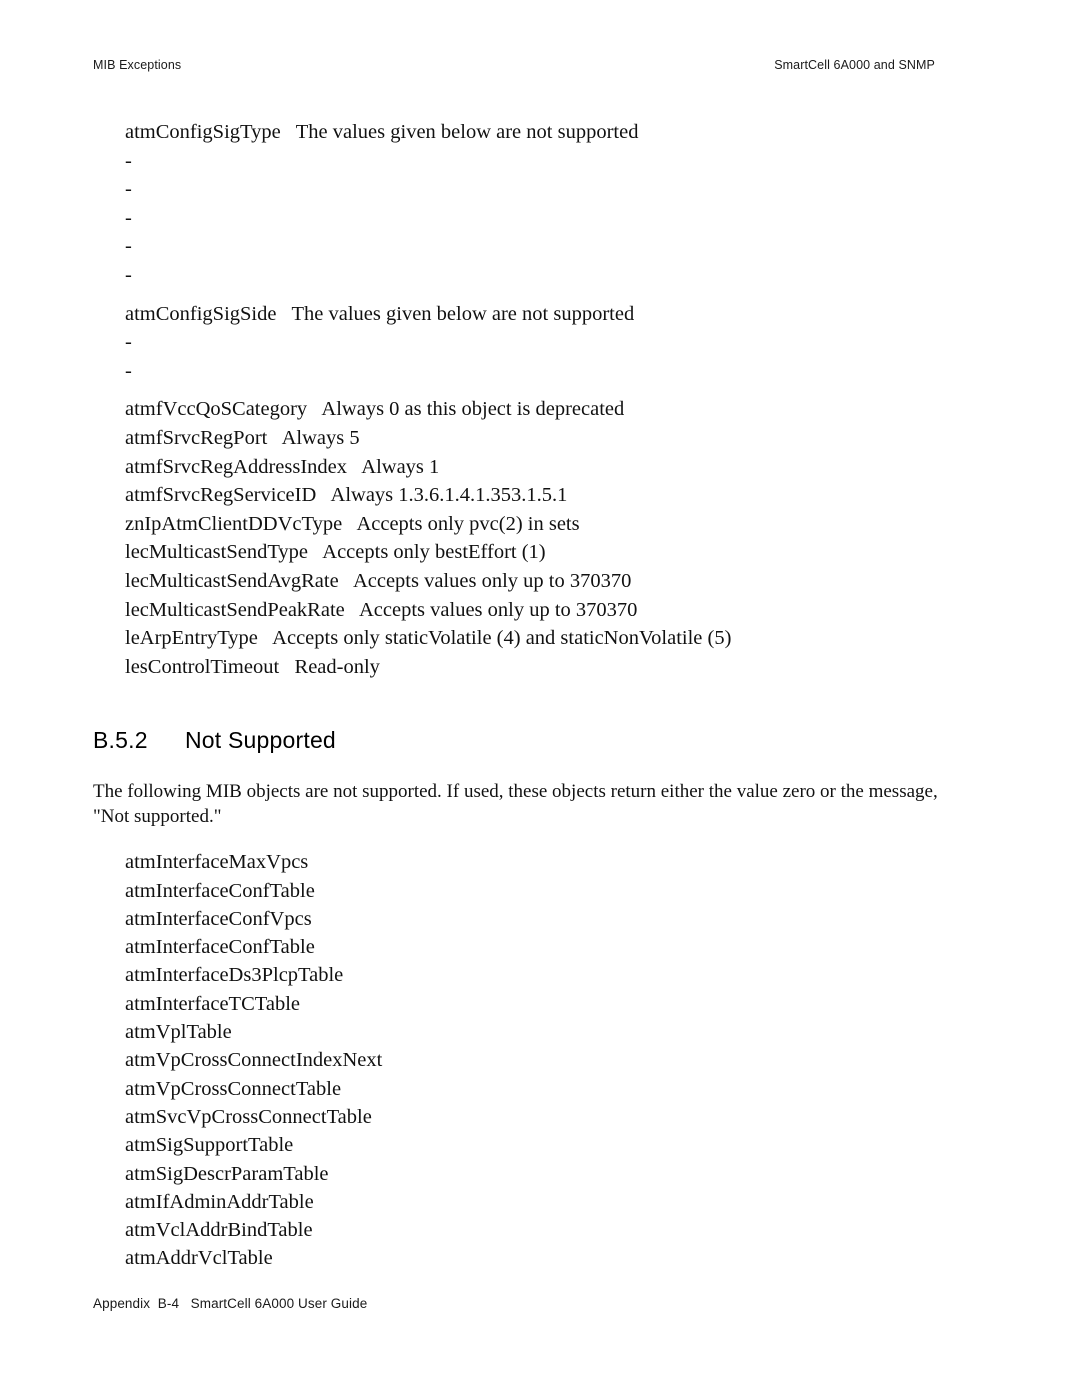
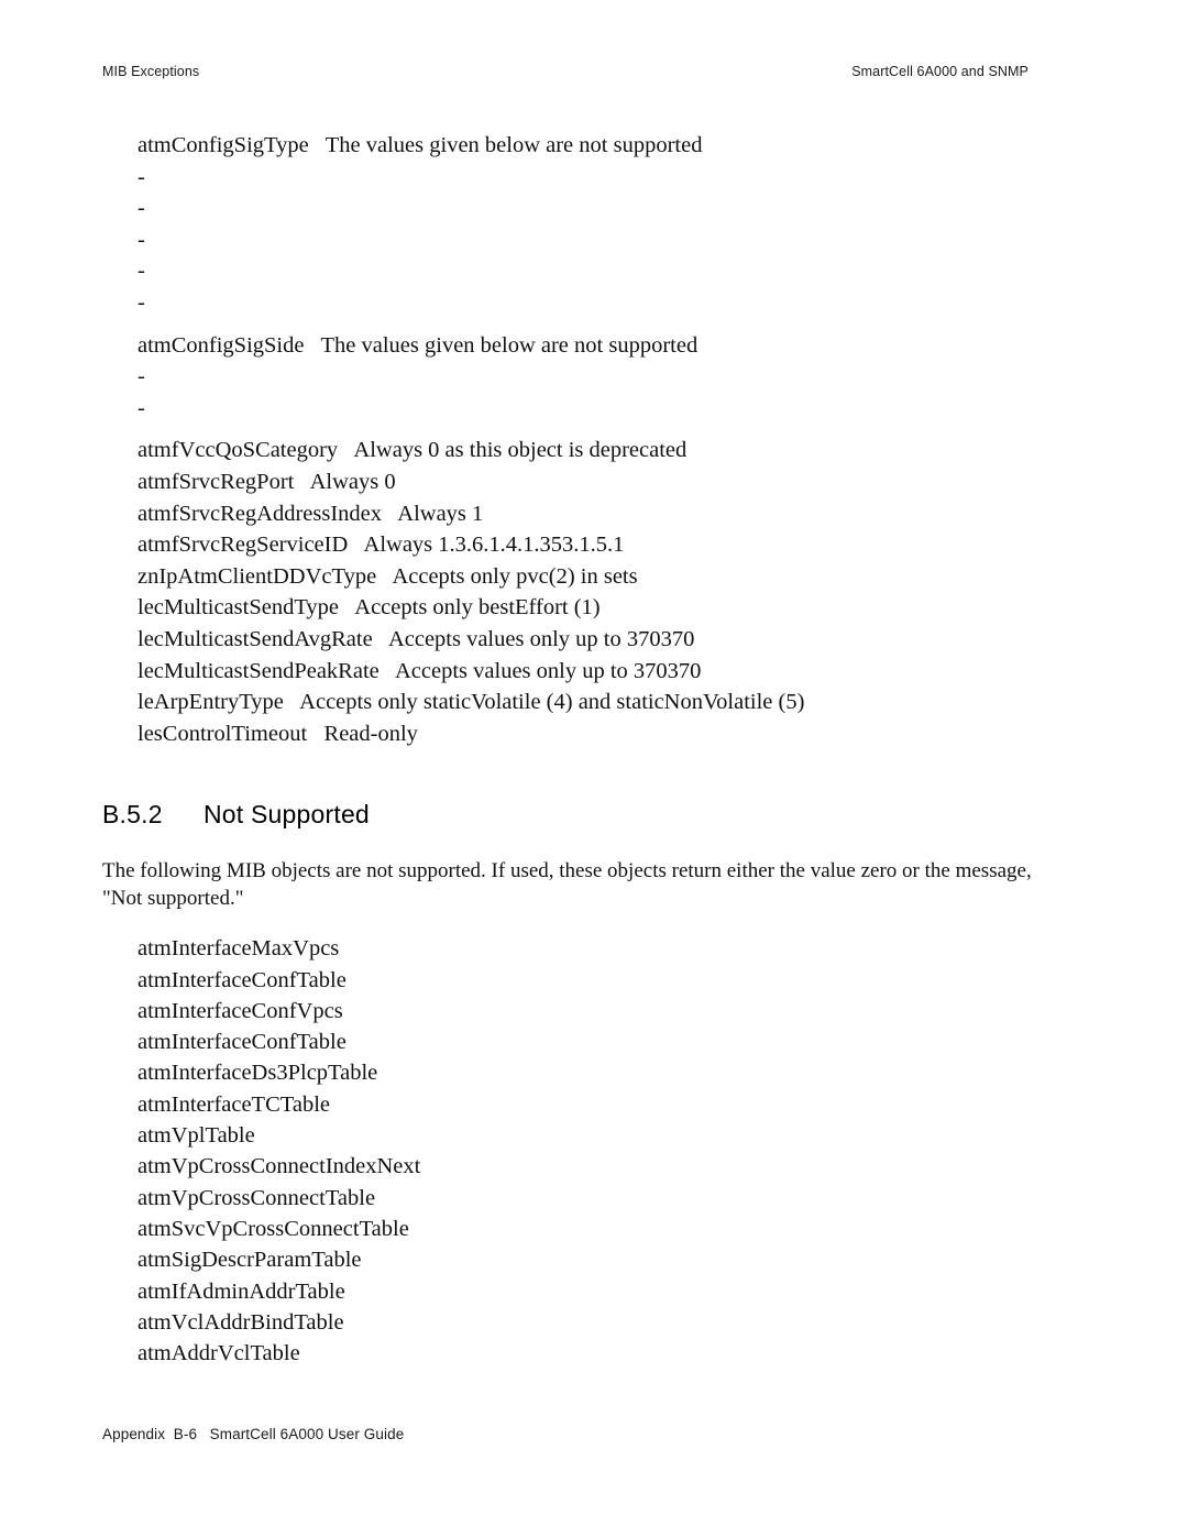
  MIB Exceptions
  SmartCell 6A000 and SNMP
  atmConfigSigType The values given below are not supported
  -
  -
  -
  -
  -
  atmConfigSigSide The values given below are not supported
  -
  -
  atmfVccQoSCategory Always 0 as this object is deprecated
- atmfSrvcRegPort Always 5
+ atmfSrvcRegPort Always 0
  atmfSrvcRegAddressIndex Always 1
  atmfSrvcRegServiceID Always 1.3.6.1.4.1.353.1.5.1
  znIpAtmClientDDVcType Accepts only pvc(2) in sets
  lecMulticastSendType Accepts only bestEffort (1)
  lecMulticastSendAvgRate Accepts values only up to 370370
  lecMulticastSendPeakRate Accepts values only up to 370370
  leArpEntryType Accepts only staticVolatile (4) and staticNonVolatile (5)
  lesControlTimeout Read-only
  B.5.2
  Not Supported
  The following MIB objects are not supported. If used, these objects return either the value zero or the message, "Not supported."
  atmInterfaceMaxVpcs
  atmInterfaceConfTable
  atmInterfaceConfVpcs
  atmInterfaceConfTable
  atmInterfaceDs3PlcpTable
  atmInterfaceTCTable
  atmVplTable
  atmVpCrossConnectIndexNext
  atmVpCrossConnectTable
  atmSvcVpCrossConnectTable
- atmSigSupportTable
  atmSigDescrParamTable
  atmIfAdminAddrTable
  atmVclAddrBindTable
  atmAddrVclTable
- Appendix B-4 SmartCell 6A000 User Guide
+ Appendix B-6 SmartCell 6A000 User Guide
